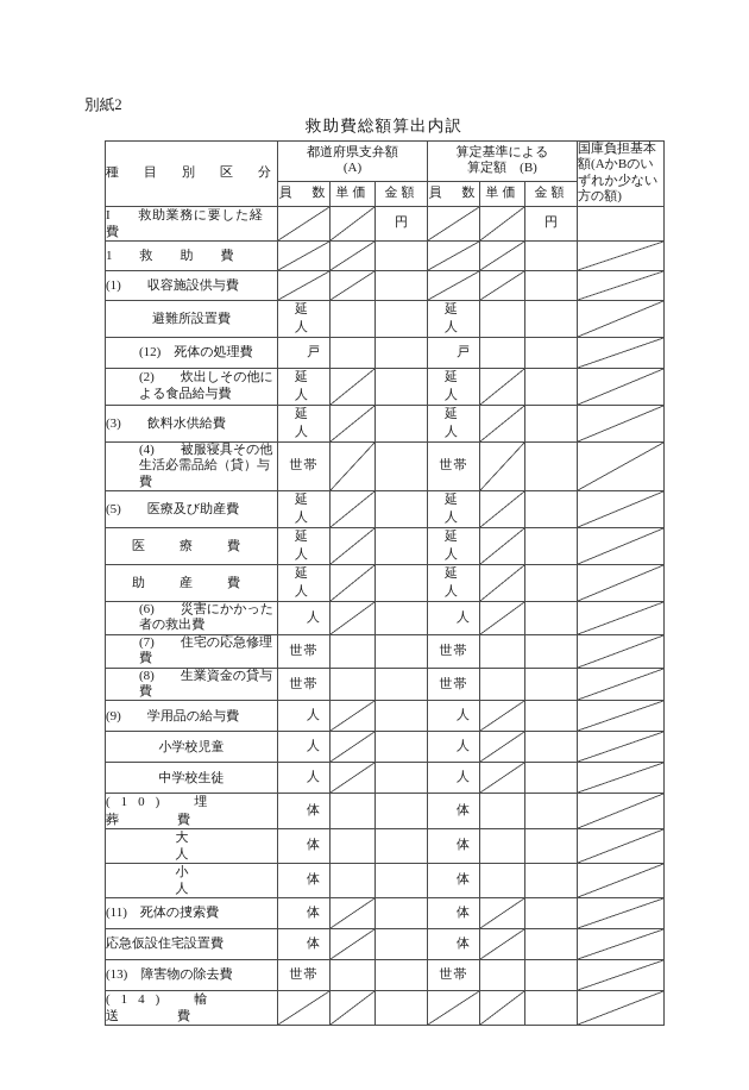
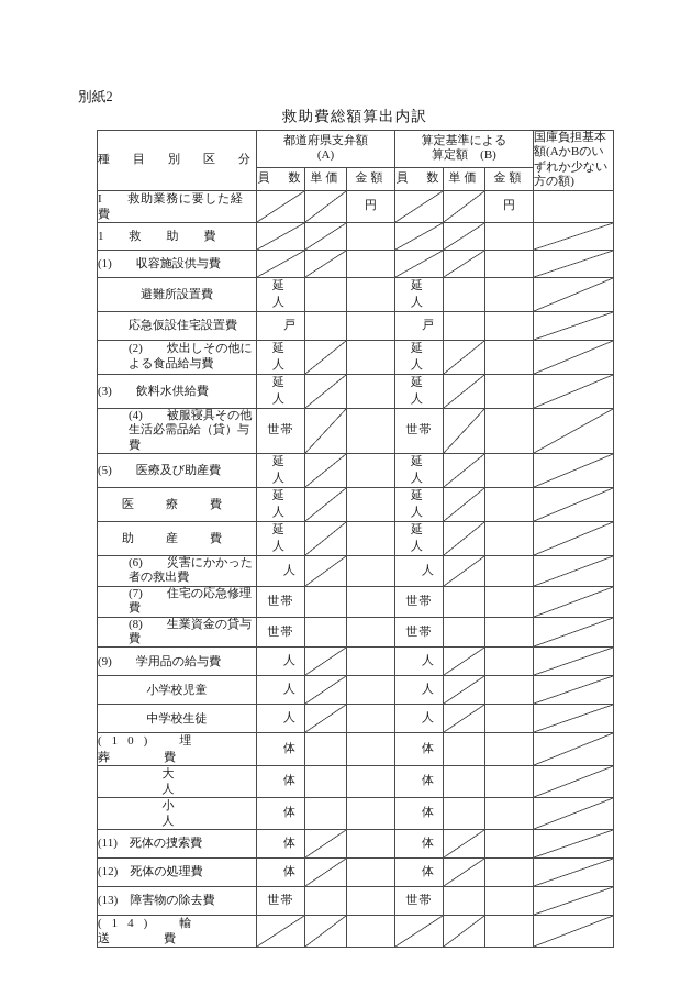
  別紙2
  救助費総額算出内訳
  種 目 別 区 分	都道府県支弁額 (A)	算定基準による 算定額 (B)	国庫負担基本額(AかBのいずれか少ない方の額)
  員 数	単価	金額	員 数	単価	金額
  I 救助業務に要した経費			円			円
  1 救 助 費
  (1) 収容施設供与費
  避難所設置費	延 人			延 人
- (12) 死体の処理費	戸			戸
+ 応急仮設住宅設置費	戸			戸
  (2) 炊出しその他による食品給与費	延 人			延 人
  (3) 飲料水供給費	延 人			延 人
  (4) 被服寝具その他生活必需品給（貸）与費	世帯			世帯
  (5) 医療及び助産費	延 人			延 人
  医 療 費	延 人			延 人
  助 産 費	延 人			延 人
  (6) 災害にかかった者の救出費	人			人
  (7) 住宅の応急修理費	世帯			世帯
  (8) 生業資金の貸与費	世帯			世帯
  (9) 学用品の給与費	人			人
  小学校児童	人			人
  中学校生徒	人			人
  (10) 埋 葬 費	体			体
  大 人	体			体
  小 人	体			体
  (11) 死体の捜索費	体			体
- 応急仮設住宅設置費	体			体
+ (12) 死体の処理費	体			体
  (13) 障害物の除去費	世帯			世帯
  (14) 輸 送 費
